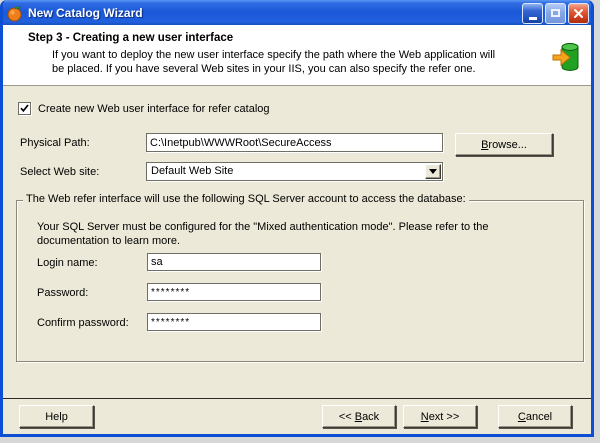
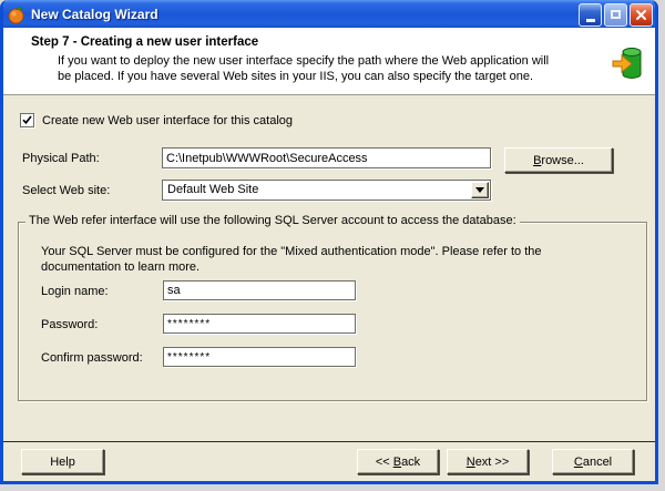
  New Catalog Wizard
- Step 3 - Creating a new user interface
+ Step 7 - Creating a new user interface
  If you want to deploy the new user interface specify the path where the Web application will
- be placed. If you have several Web sites in your IIS, you can also specify the refer one.
+ be placed. If you have several Web sites in your IIS, you can also specify the target one.
- Create new Web user interface for refer catalog
+ Create new Web user interface for this catalog
  Physical Path:
  C:\Inetpub\WWWRoot\SecureAccess
  Browse...
  Select Web site:
  Default Web Site
  The Web refer interface will use the following SQL Server account to access the database:
  Your SQL Server must be configured for the "Mixed authentication mode". Please refer to the
  documentation to learn more.
  Login name:
  sa
  Password:
  ********
  Confirm password:
  ********
  Help
  << Back
  Next >>
  Cancel
